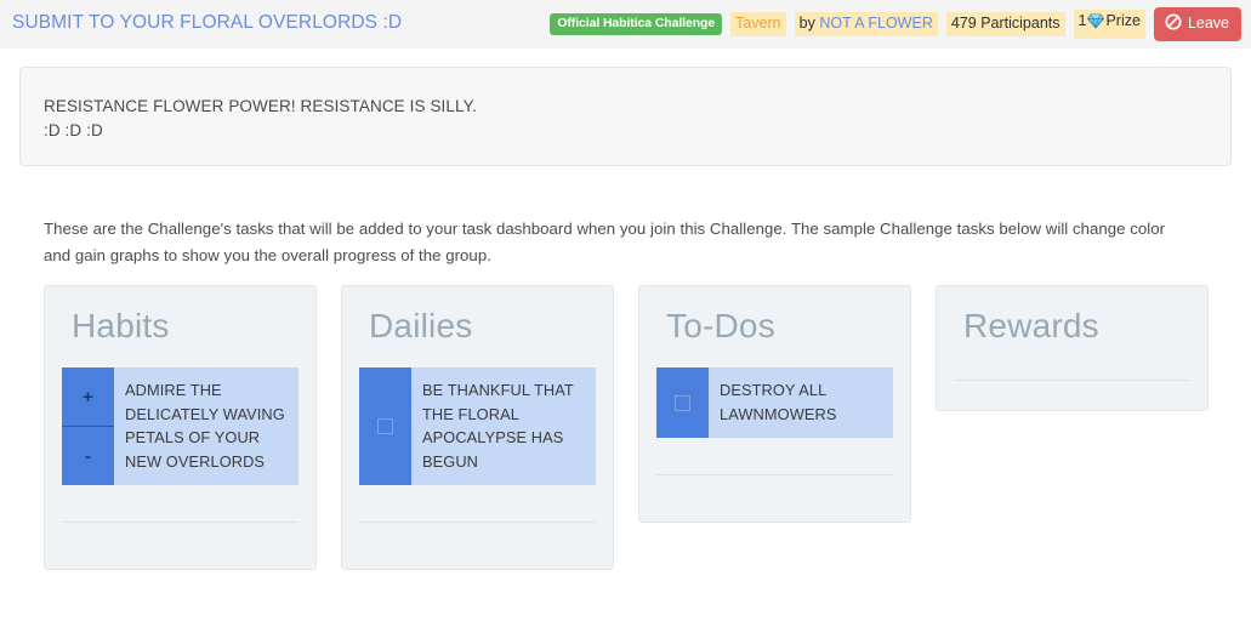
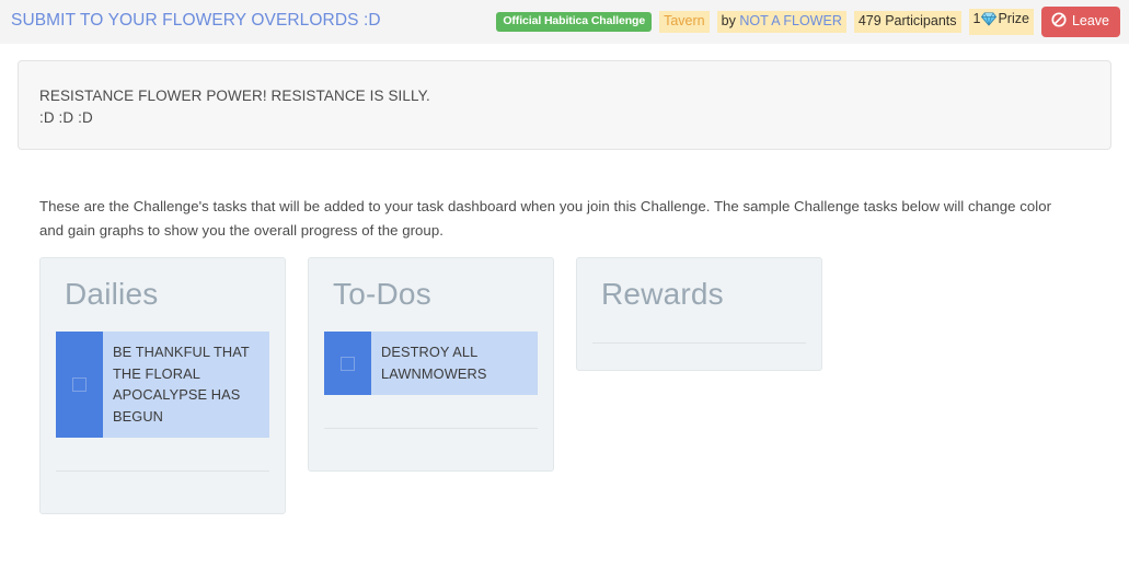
- SUBMIT TO YOUR FLORAL OVERLORDS :D
+ SUBMIT TO YOUR FLOWERY OVERLORDS :D
  Official Habitica Challenge
  Tavern
  by NOT A FLOWER
  479 Participants
  1 Prize
  Leave
  RESISTANCE FLOWER POWER! RESISTANCE IS SILLY.
  :D :D :D
  These are the Challenge's tasks that will be added to your task dashboard when you join this Challenge. The sample Challenge tasks below will change color and gain graphs to show you the overall progress of the group.
- Habits
- +
- -
- ADMIRE THE DELICATELY WAVING PETALS OF YOUR NEW OVERLORDS
  Dailies
  BE THANKFUL THAT THE FLORAL APOCALYPSE HAS BEGUN
  To-Dos
  DESTROY ALL LAWNMOWERS
  Rewards
